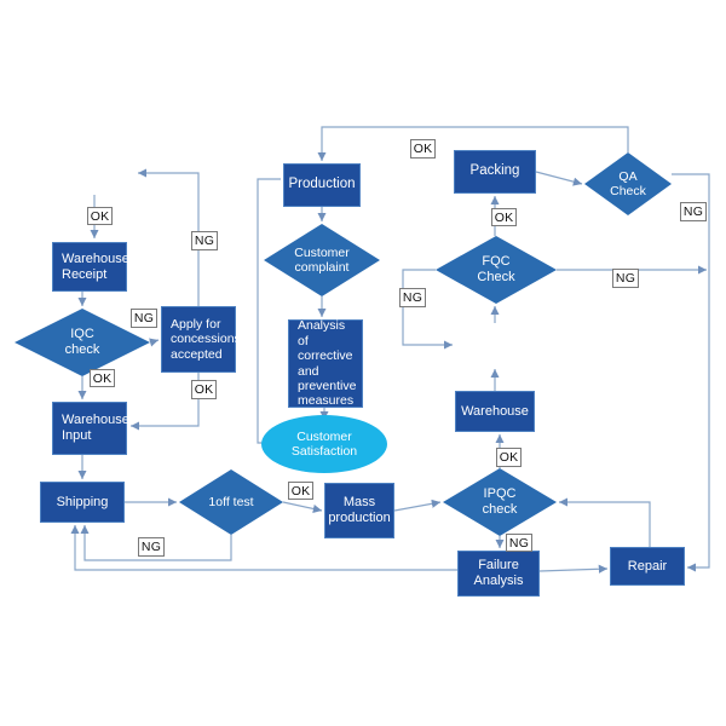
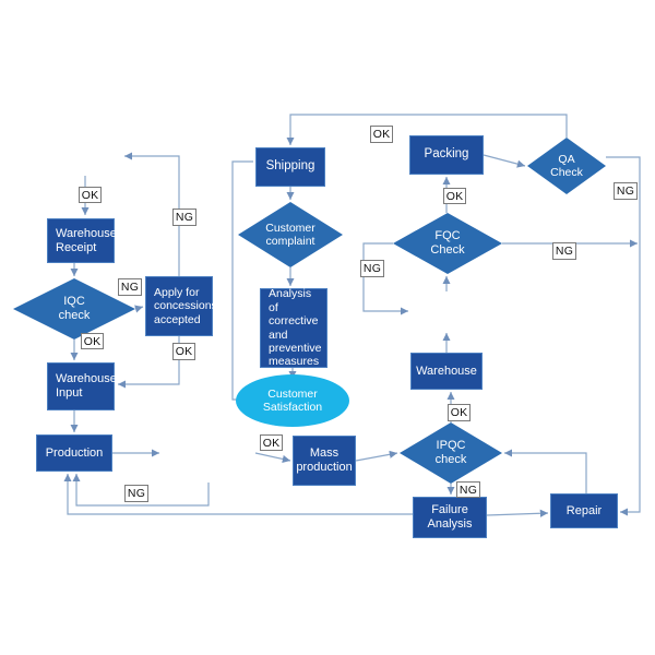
  Warehouse
  Receipt
  Apply for
  concessions
  accepted
  Warehouse
  Input
- Shipping
+ Production
  Mass
  production
  Failure
  Analysis
  Repair
  Warehouse
  Packing
- Production
+ Shipping
  Analysis of
  corrective
  and
  preventive
  measures
  Customer
  Satisfaction
  IQC
  check
- 1off test
  IPQC
  check
  FQC
  Check
  QA
  Check
  Customer
  complaint
  OK
  NG
  OK
  OK
  NG
  OK
  NG
  NG
  OK
  NG
  NG
  OK
  NG
  OK
